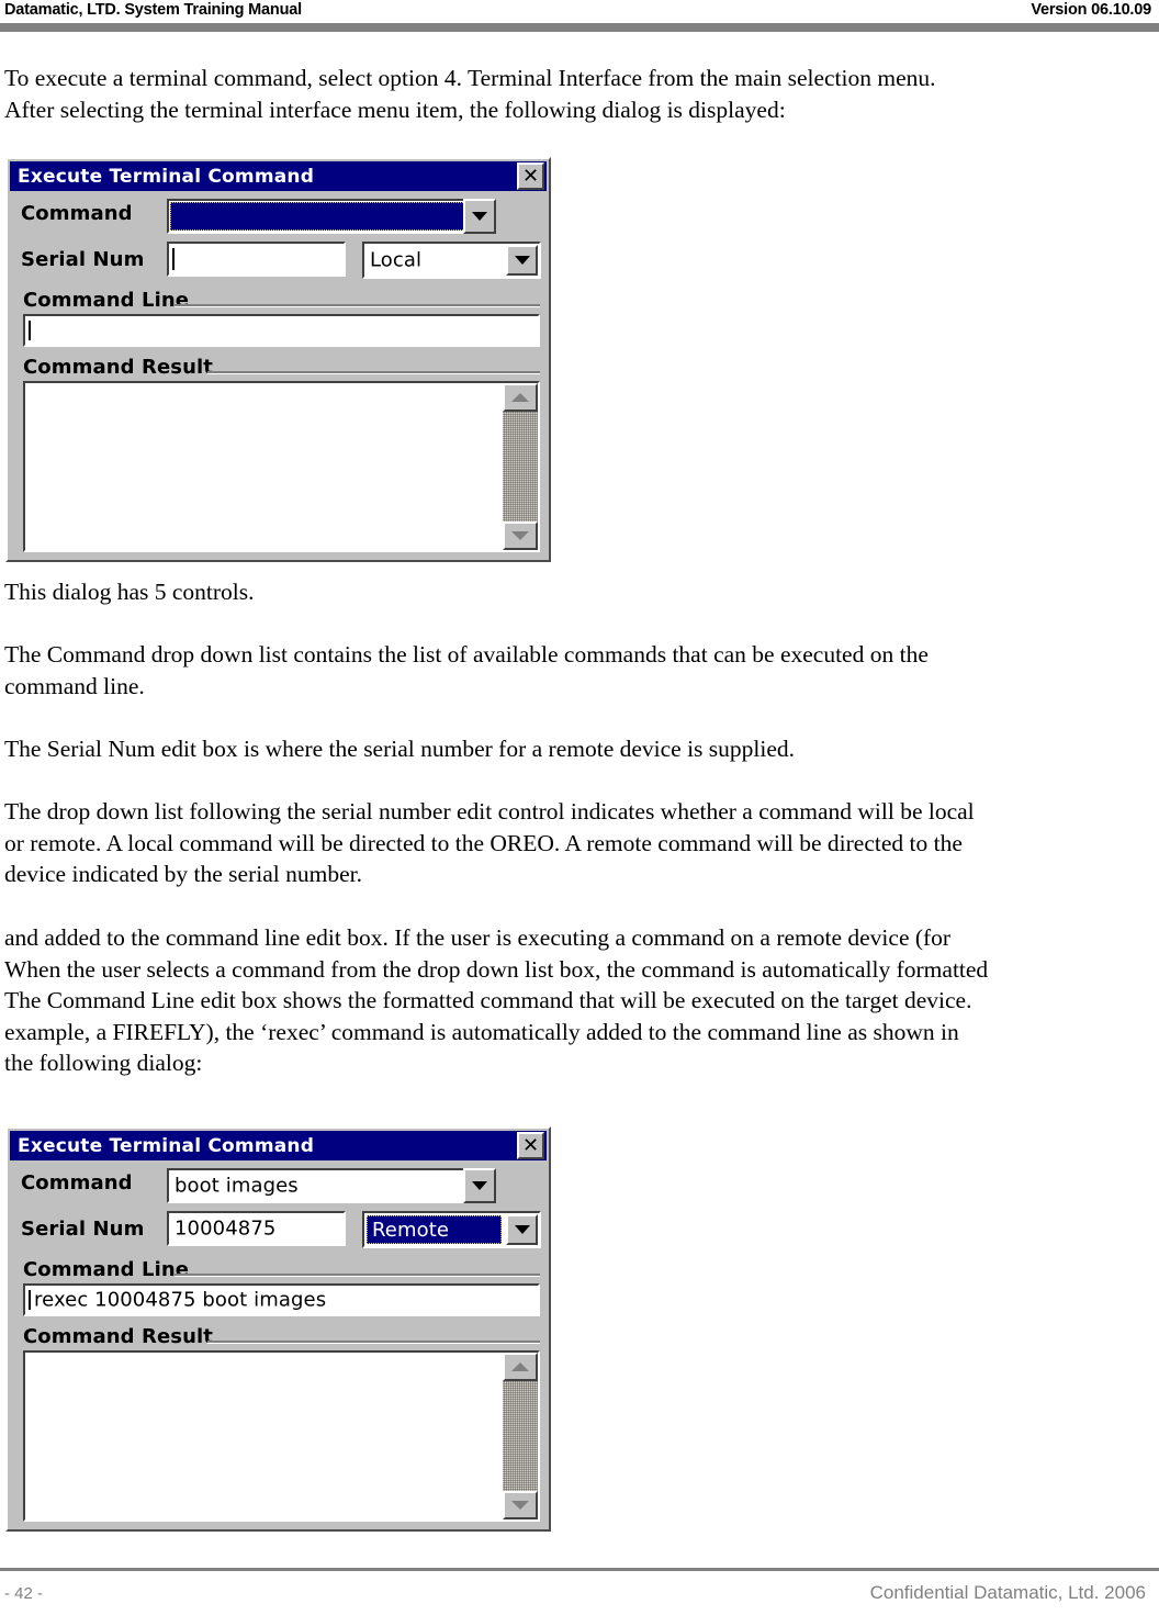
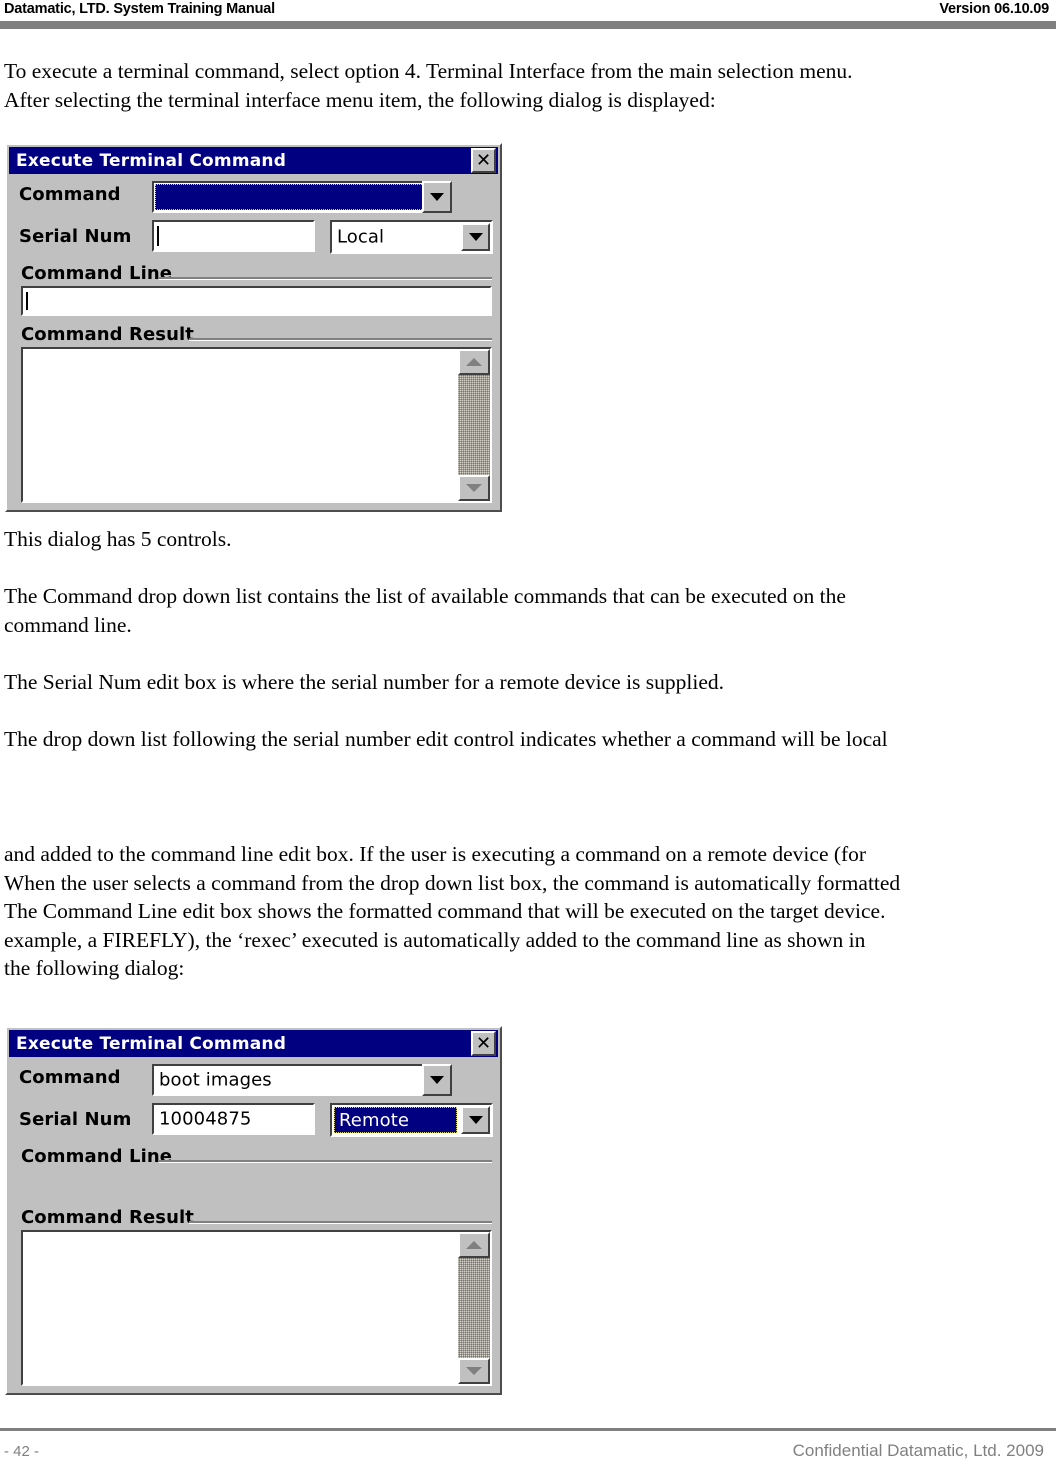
  Datamatic, LTD. System Training Manual
  Version 06.10.09
  To execute a terminal command, select option 4. Terminal Interface from the main selection menu.
  After selecting the terminal interface menu item, the following dialog is displayed:
  Execute Terminal Command
  ✕
  Command
  Serial Num
  Local
  Command Line
  Command Result
  This dialog has 5 controls.
  The Command drop down list contains the list of available commands that can be executed on the
  command line.
  The Serial Num edit box is where the serial number for a remote device is supplied.
  The drop down list following the serial number edit control indicates whether a command will be local
- or remote. A local command will be directed to the OREO. A remote command will be directed to the
- device indicated by the serial number.
  and added to the command line edit box. If the user is executing a command on a remote device (for
  When the user selects a command from the drop down list box, the command is automatically formatted
  The Command Line edit box shows the formatted command that will be executed on the target device.
- example, a FIREFLY), the ‘rexec’ command is automatically added to the command line as shown in
+ example, a FIREFLY), the ‘rexec’ executed is automatically added to the command line as shown in
  the following dialog:
  Execute Terminal Command
  ✕
  Command
  boot images
  Serial Num
  10004875
  Remote
  Command Line
- rexec 10004875 boot images
  Command Result
  - 42 -
- Confidential Datamatic, Ltd. 2006
+ Confidential Datamatic, Ltd. 2009
